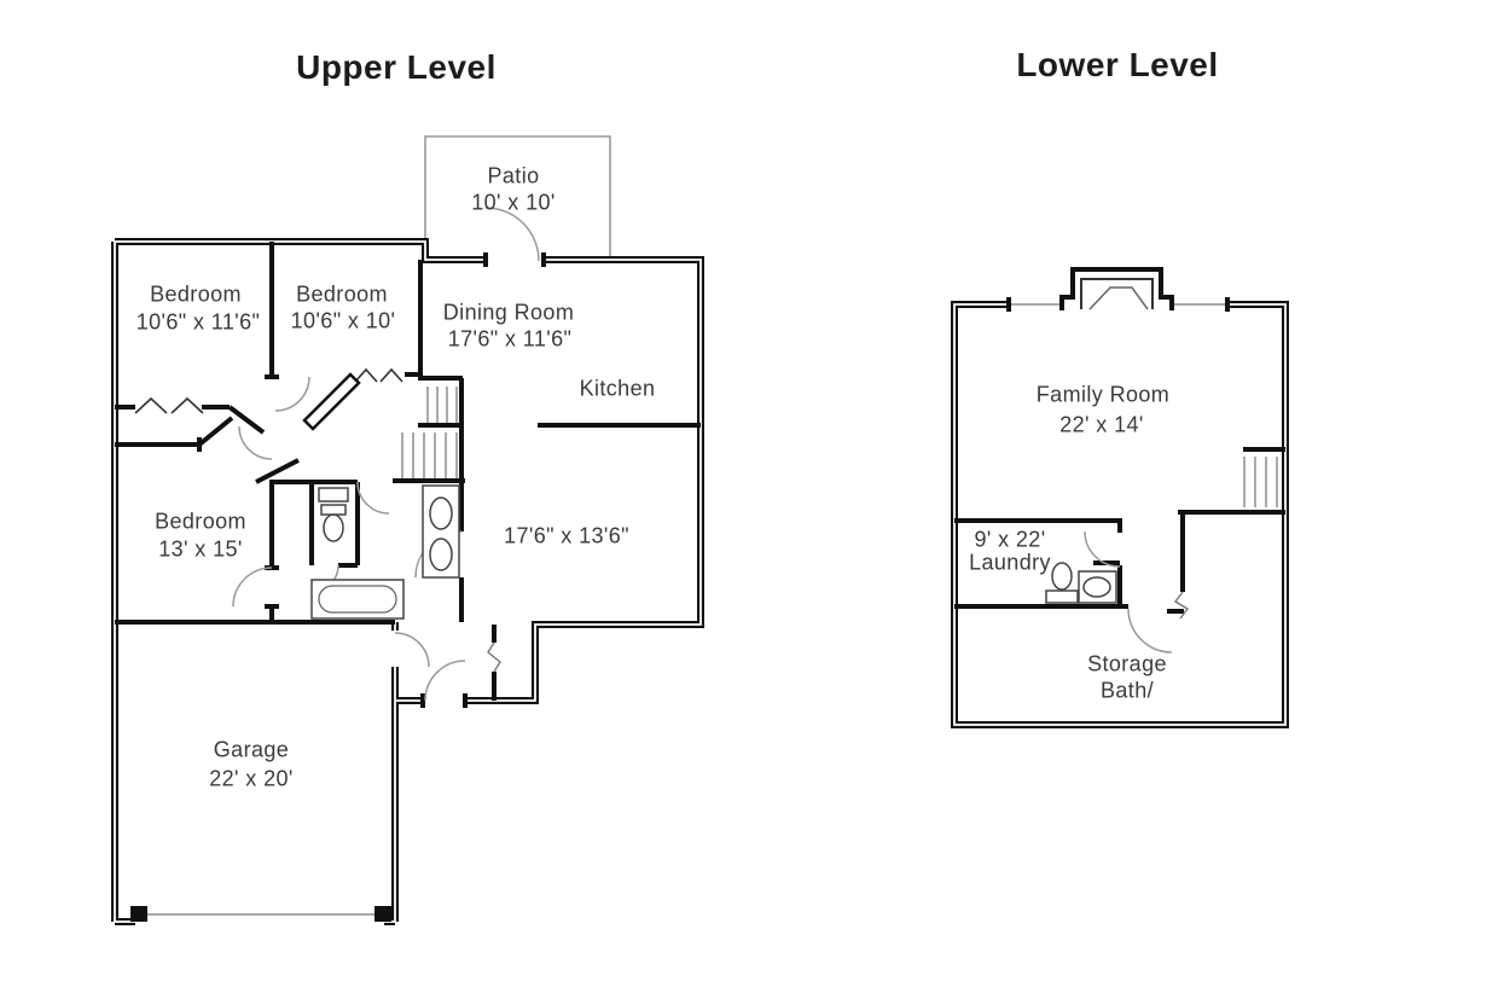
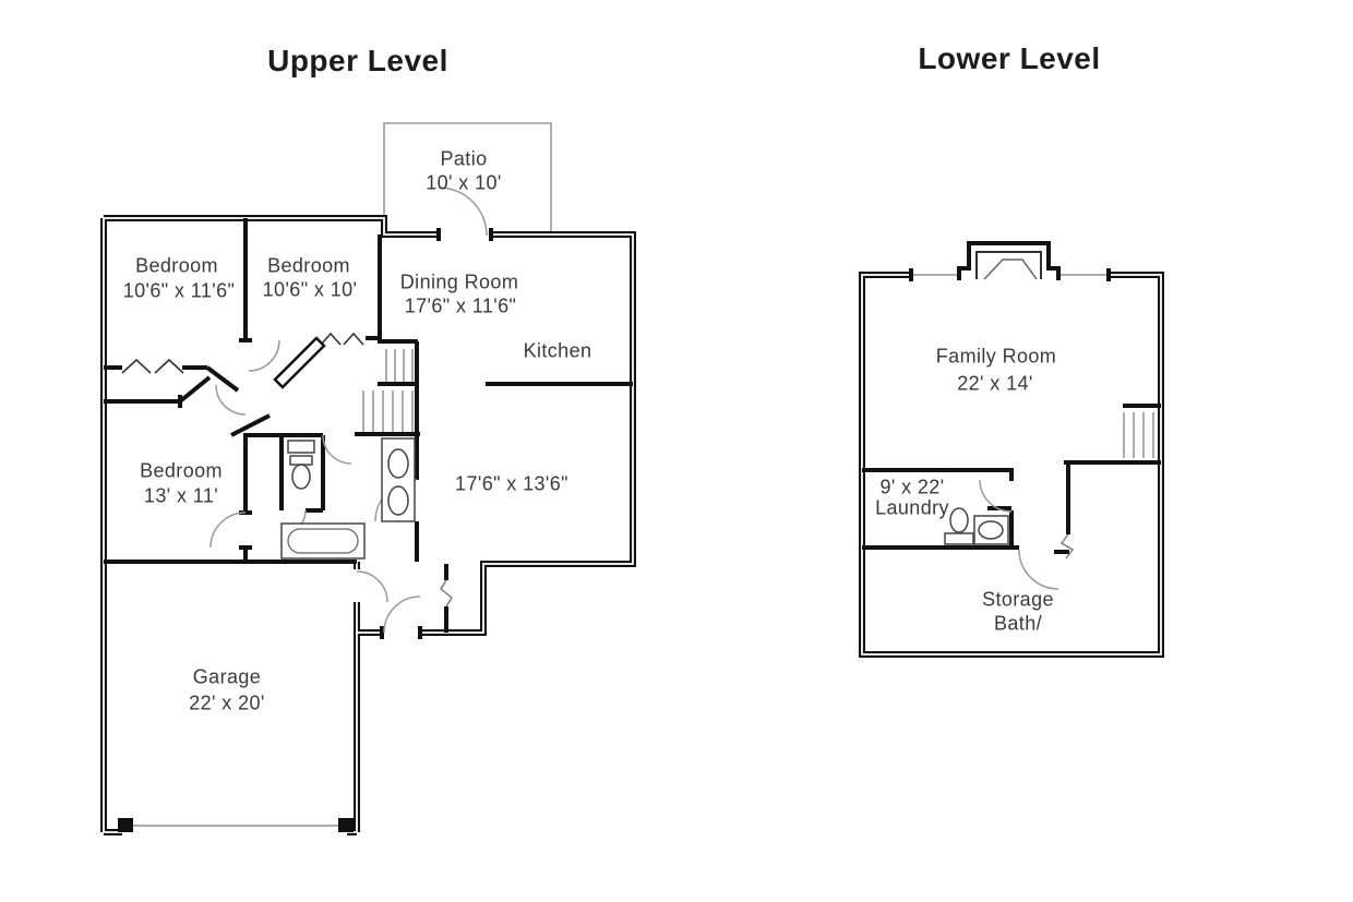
  Upper Level
  Lower Level
  Patio
  10' x 10'
  Bedroom
  10'6" x 11'6"
  Bedroom
  10'6" x 10'
  Dining Room
  17'6" x 11'6"
  Kitchen
  17'6" x 13'6"
  Bedroom
- 13' x 15'
+ 13' x 11'
  Garage
  22' x 20'
  Family Room
  22' x 14'
  9' x 22'
  Laundry
  Storage
  Bath/
